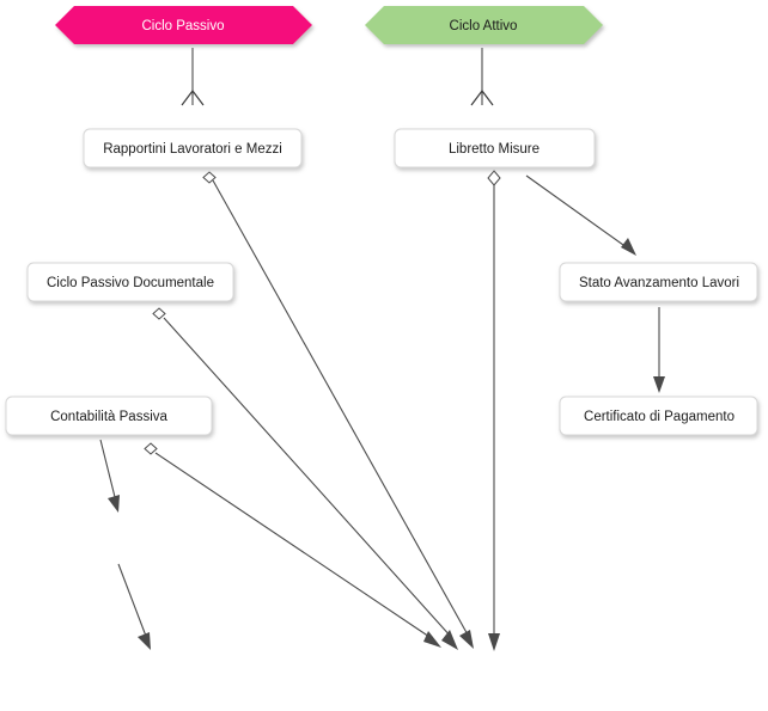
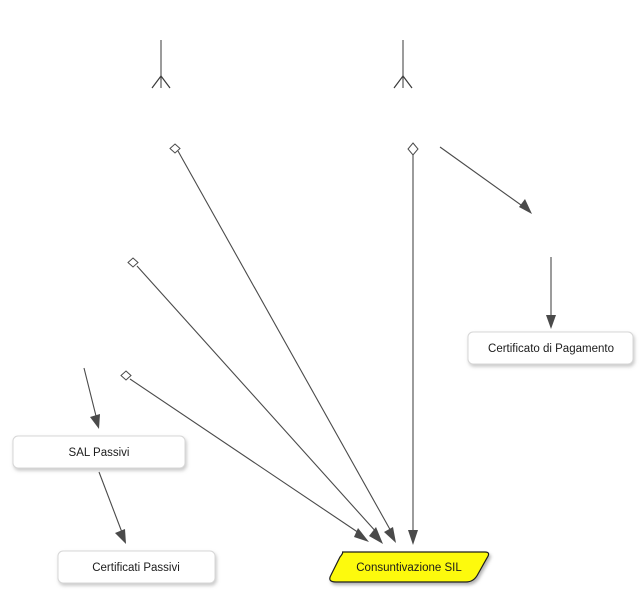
- Ciclo Passivo
- Ciclo Attivo
- Rapportini Lavoratori e Mezzi
- Libretto Misure
- Ciclo Passivo Documentale
- Stato Avanzamento Lavori
- Contabilità Passiva
  Certificato di Pagamento
+ SAL Passivi
+ Certificati Passivi
+ Consuntivazione SIL
